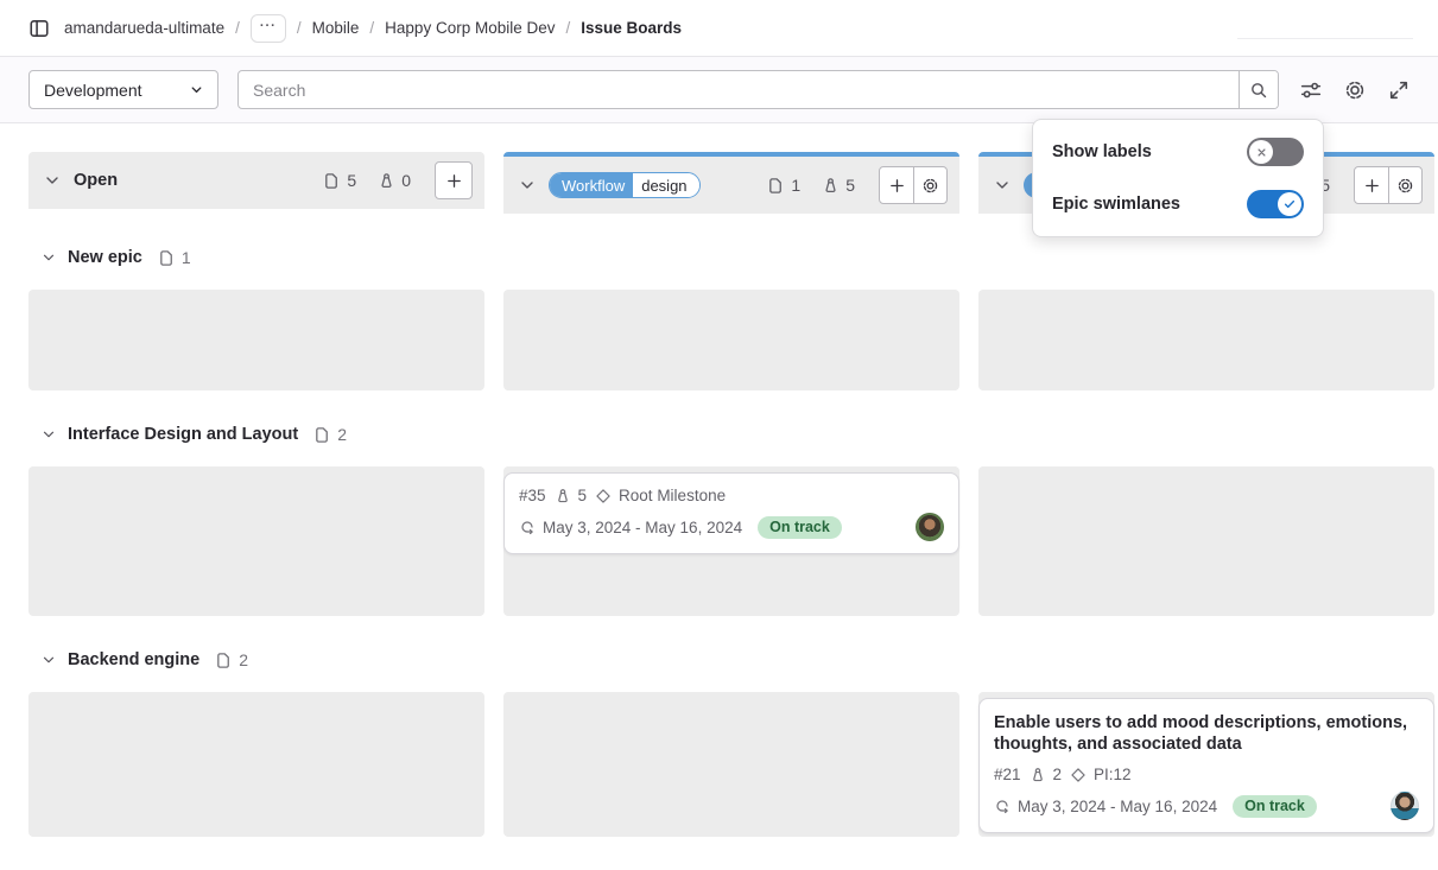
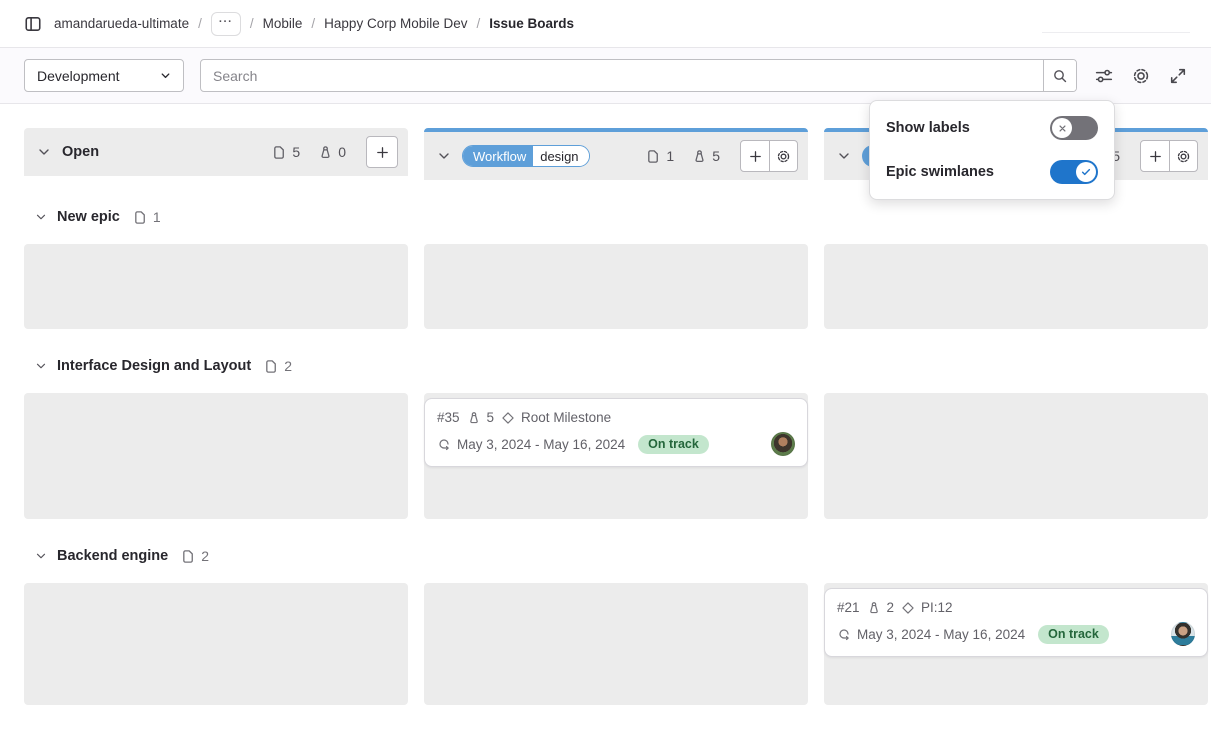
  amandarueda-ultimate
  /
  ···
  /
  Mobile
  /
  Happy Corp Mobile Dev
  /
  Issue Boards
  Development
  Search
  Open
  5
  0
  Workflow
  design
  1
  5
  5
  New epic
  1
  Interface Design and Layout
  2
  #35
  5
  Root Milestone
  May 3, 2024 - May 16, 2024
  On track
  Backend engine
  2
- Enable users to add mood descriptions, emotions, thoughts, and associated data
  #21
  2
  PI:12
  May 3, 2024 - May 16, 2024
  On track
  Show labels
  Epic swimlanes
